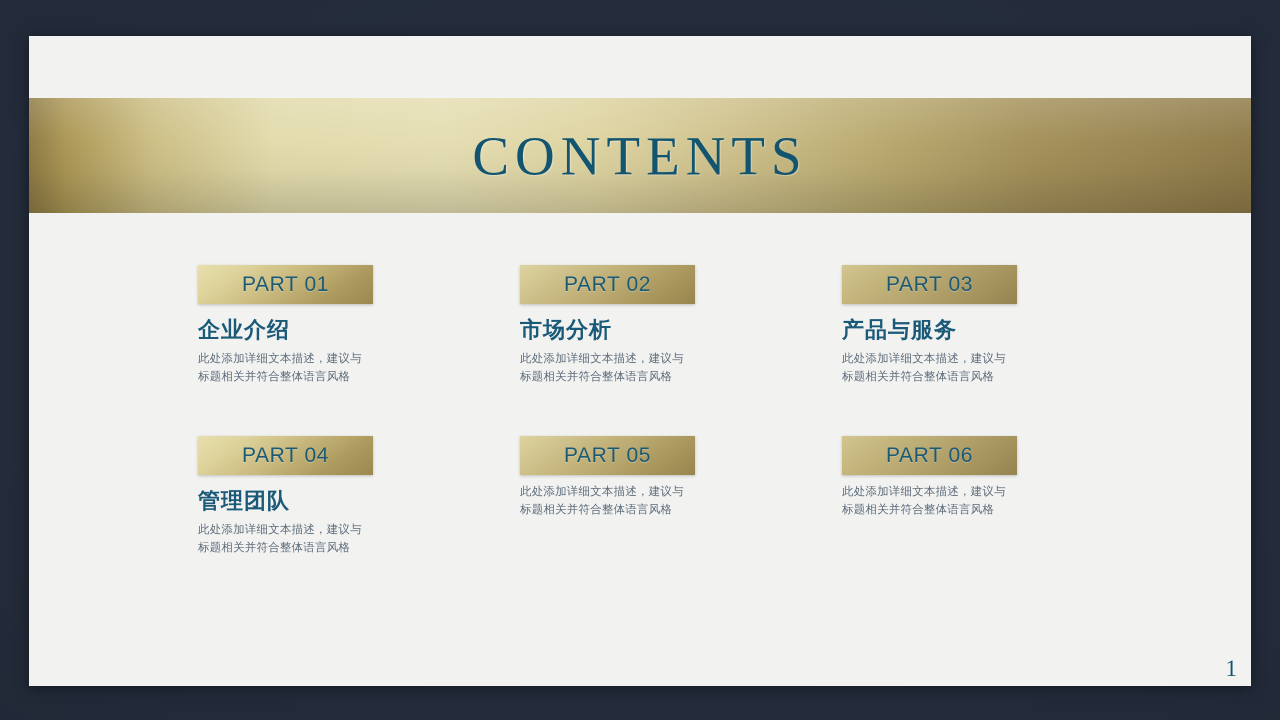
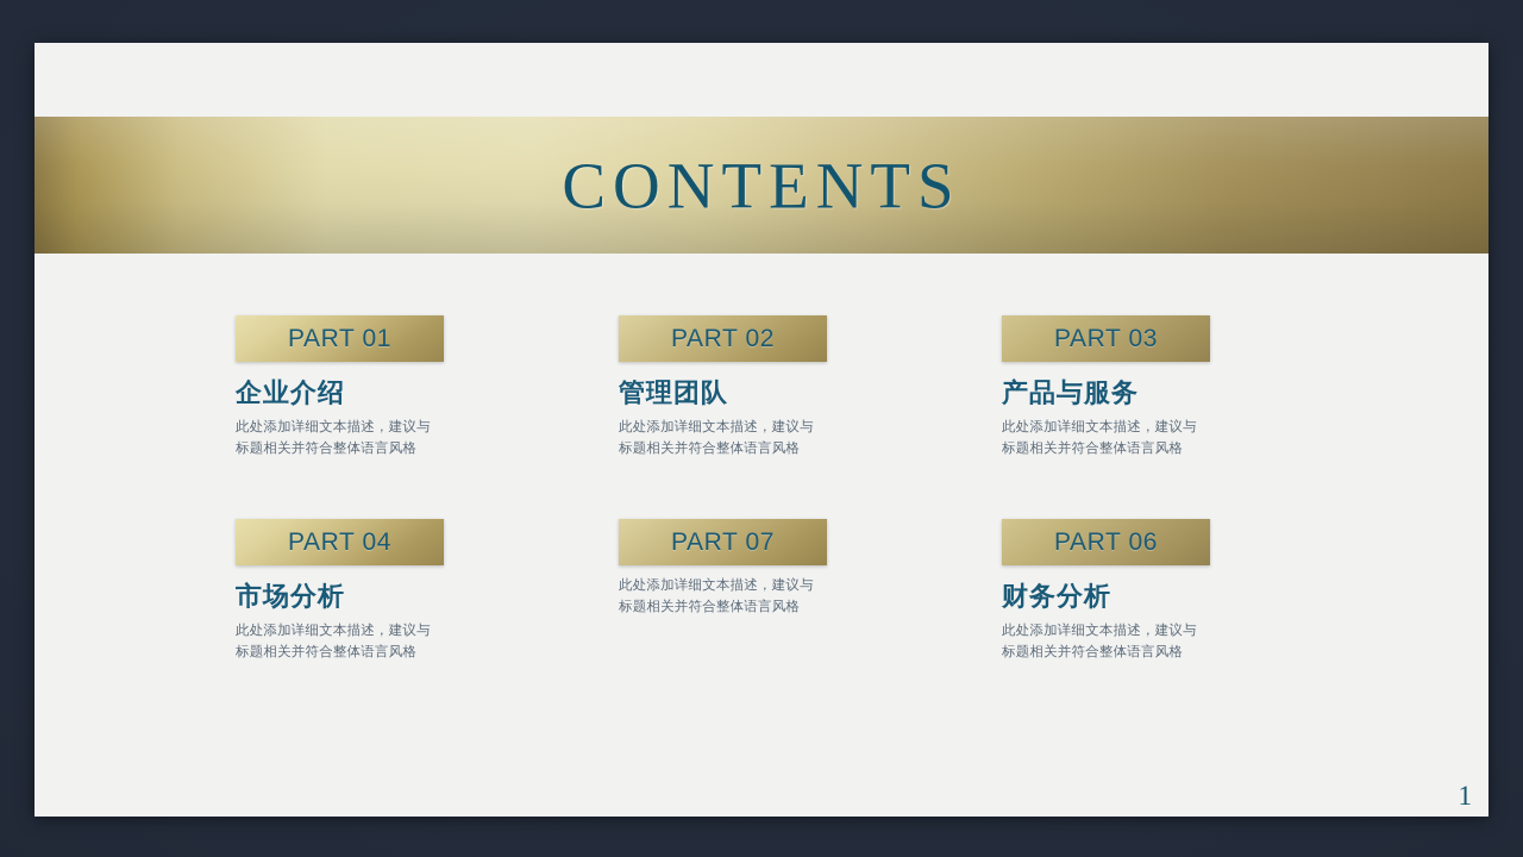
  CONTENTS
  PART 01
  企业介绍
  此处添加详细文本描述，建议与标题相关并符合整体语言风格
  PART 02
- 市场分析
+ 管理团队
  此处添加详细文本描述，建议与标题相关并符合整体语言风格
  PART 03
  产品与服务
  此处添加详细文本描述，建议与标题相关并符合整体语言风格
  PART 04
- 管理团队
+ 市场分析
  此处添加详细文本描述，建议与标题相关并符合整体语言风格
- PART 05
+ PART 07
  此处添加详细文本描述，建议与标题相关并符合整体语言风格
  PART 06
+ 财务分析
  此处添加详细文本描述，建议与标题相关并符合整体语言风格
  1
